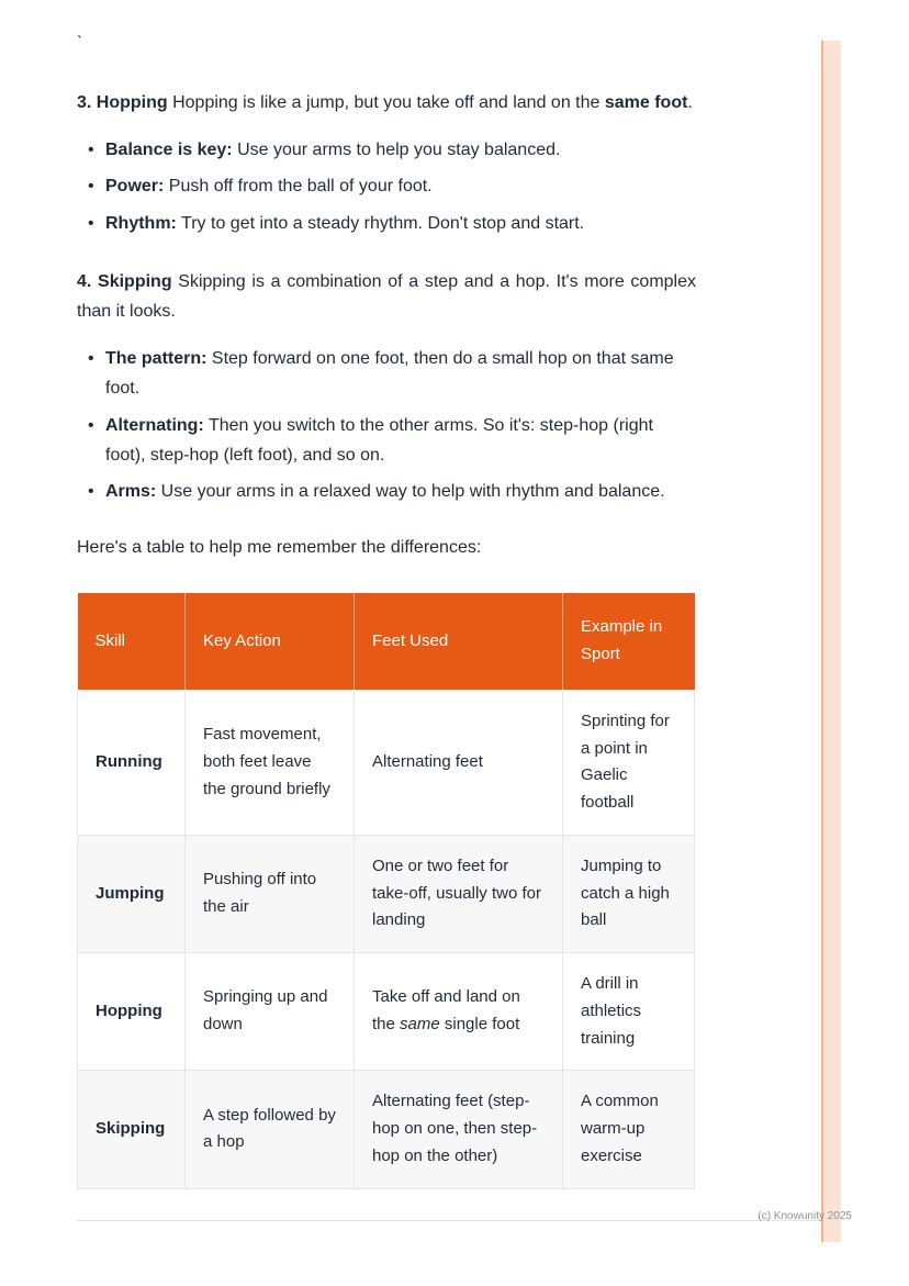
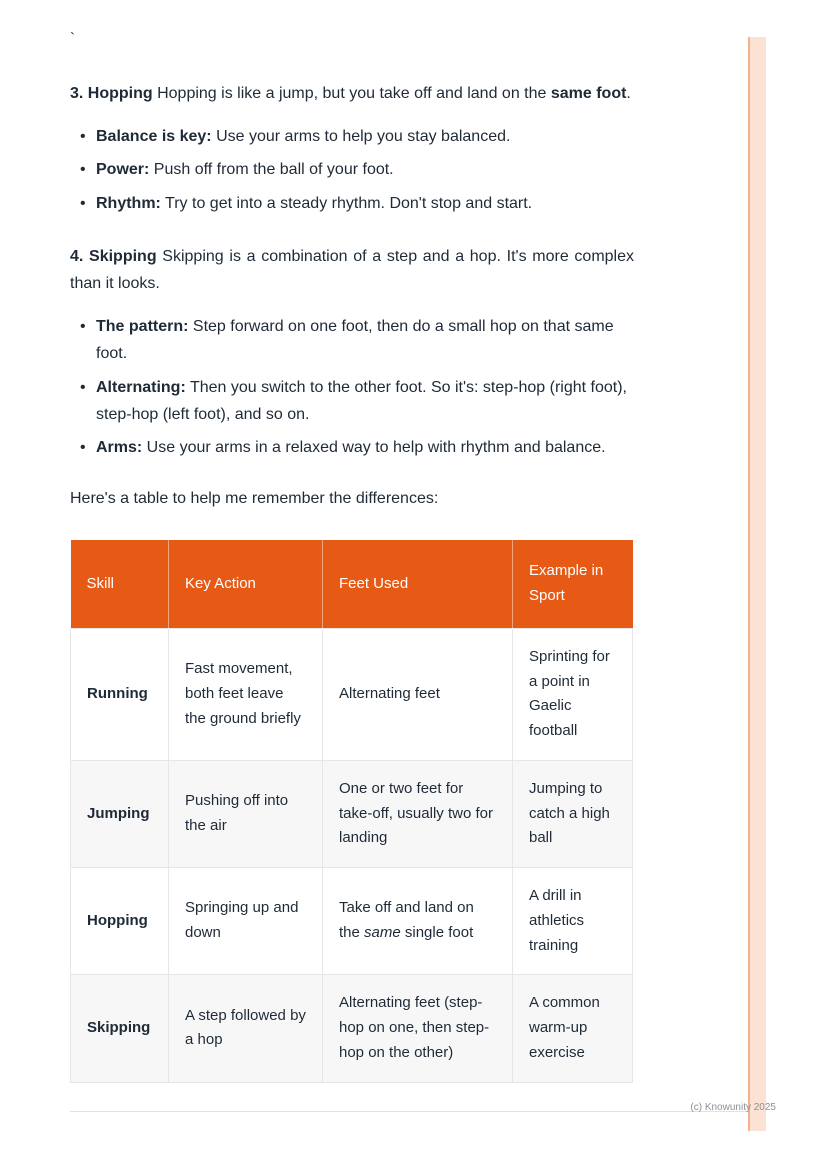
  `
  3. Hopping Hopping is like a jump, but you take off and land on the same foot.
  Balance is key: Use your arms to help you stay balanced.
  Power: Push off from the ball of your foot.
  Rhythm: Try to get into a steady rhythm. Don't stop and start.
  4. Skipping Skipping is a combination of a step and a hop. It's more complex than it looks.
  The pattern: Step forward on one foot, then do a small hop on that same foot.
- Alternating: Then you switch to the other arms. So it's: step-hop (right foot), step-hop (left foot), and so on.
+ Alternating: Then you switch to the other foot. So it's: step-hop (right foot), step-hop (left foot), and so on.
  Arms: Use your arms in a relaxed way to help with rhythm and balance.
  Here's a table to help me remember the differences:
  Skill	Key Action	Feet Used	Example in Sport
  Running	Fast movement, both feet leave the ground briefly	Alternating feet	Sprinting for a point in Gaelic football
  Jumping	Pushing off into the air	One or two feet for take-off, usually two for landing	Jumping to catch a high ball
  Hopping	Springing up and down	Take off and land on the same single foot	A drill in athletics training
  Skipping	A step followed by a hop	Alternating feet (step-hop on one, then step-hop on the other)	A common warm-up exercise
  (c) Knowunity 2025
